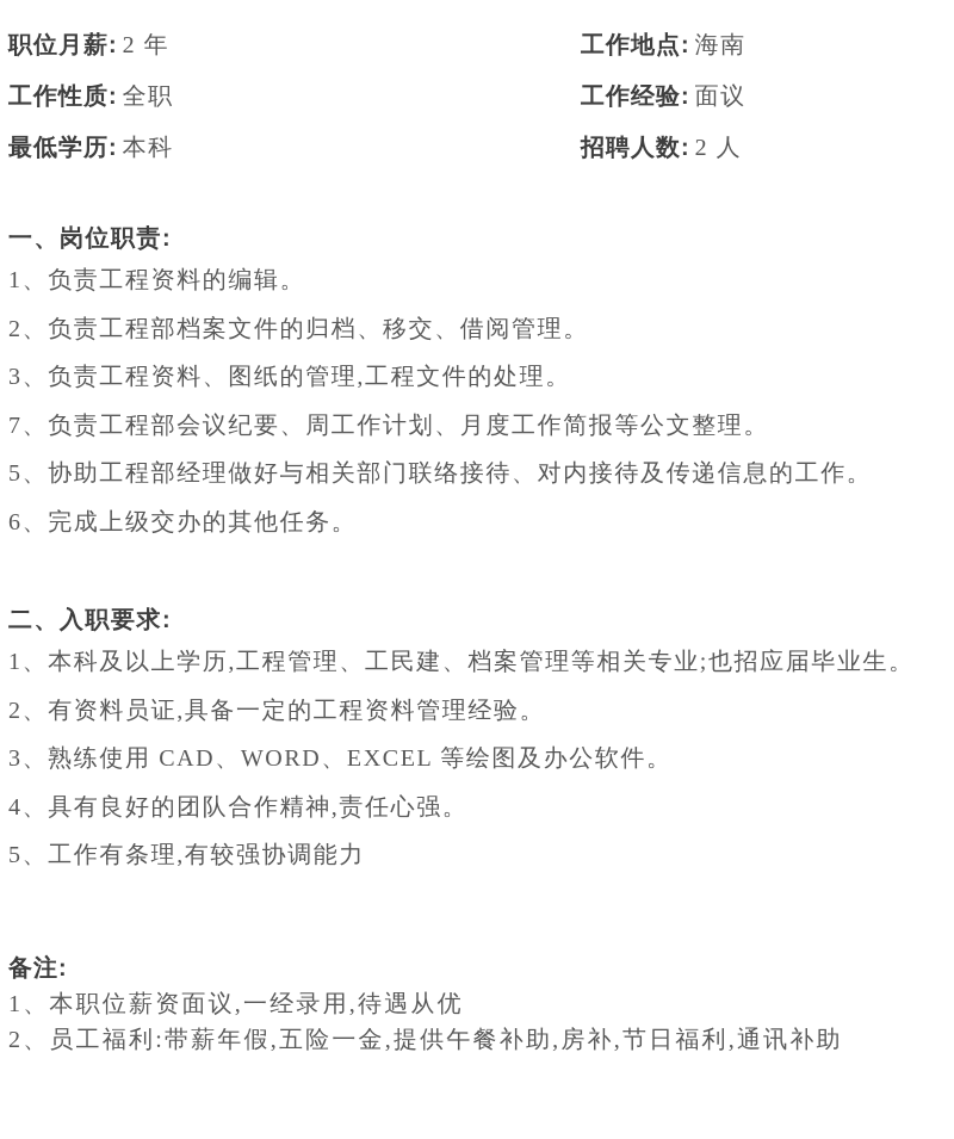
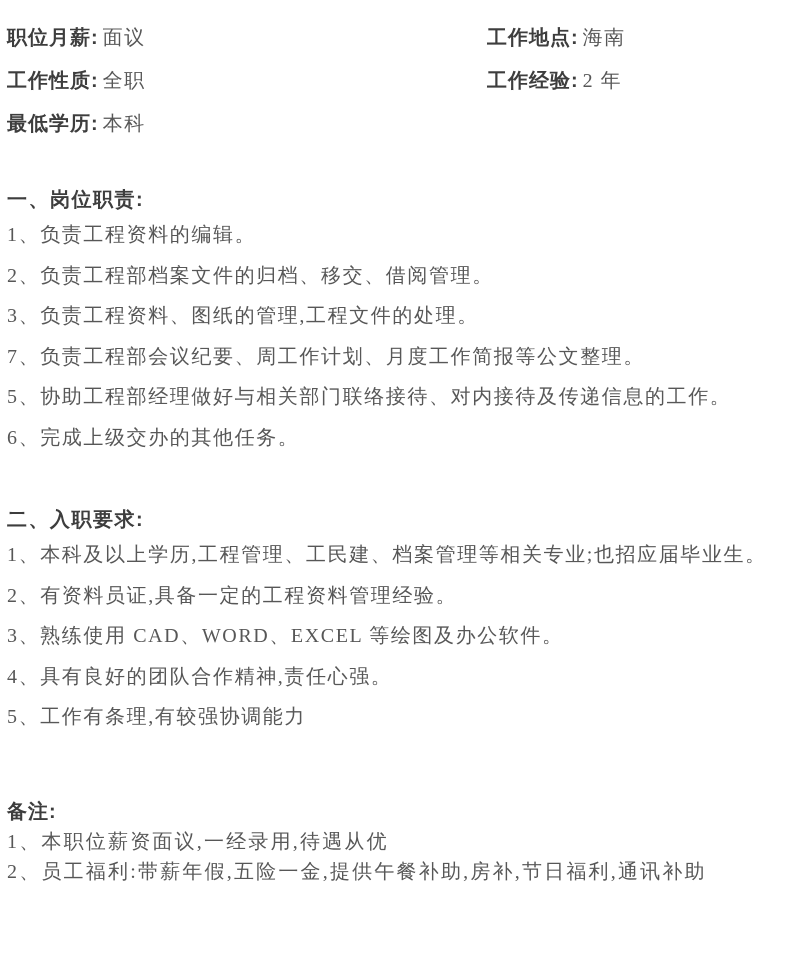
- 职位月薪: 2 年
+ 职位月薪: 面议
  工作地点: 海南
  工作性质: 全职
- 工作经验: 面议
+ 工作经验: 2 年
  最低学历: 本科
- 招聘人数: 2 人
  一、岗位职责:
  1、负责工程资料的编辑。
  2、负责工程部档案文件的归档、移交、借阅管理。
  3、负责工程资料、图纸的管理,工程文件的处理。
  7、负责工程部会议纪要、周工作计划、月度工作简报等公文整理。
  5、协助工程部经理做好与相关部门联络接待、对内接待及传递信息的工作。
  6、完成上级交办的其他任务。
  二、入职要求:
  1、本科及以上学历,工程管理、工民建、档案管理等相关专业;也招应届毕业生。
  2、有资料员证,具备一定的工程资料管理经验。
  3、熟练使用 CAD、WORD、EXCEL 等绘图及办公软件。
  4、具有良好的团队合作精神,责任心强。
  5、工作有条理,有较强协调能力
  备注:
  1、本职位薪资面议,一经录用,待遇从优
  2、员工福利:带薪年假,五险一金,提供午餐补助,房补,节日福利,通讯补助
